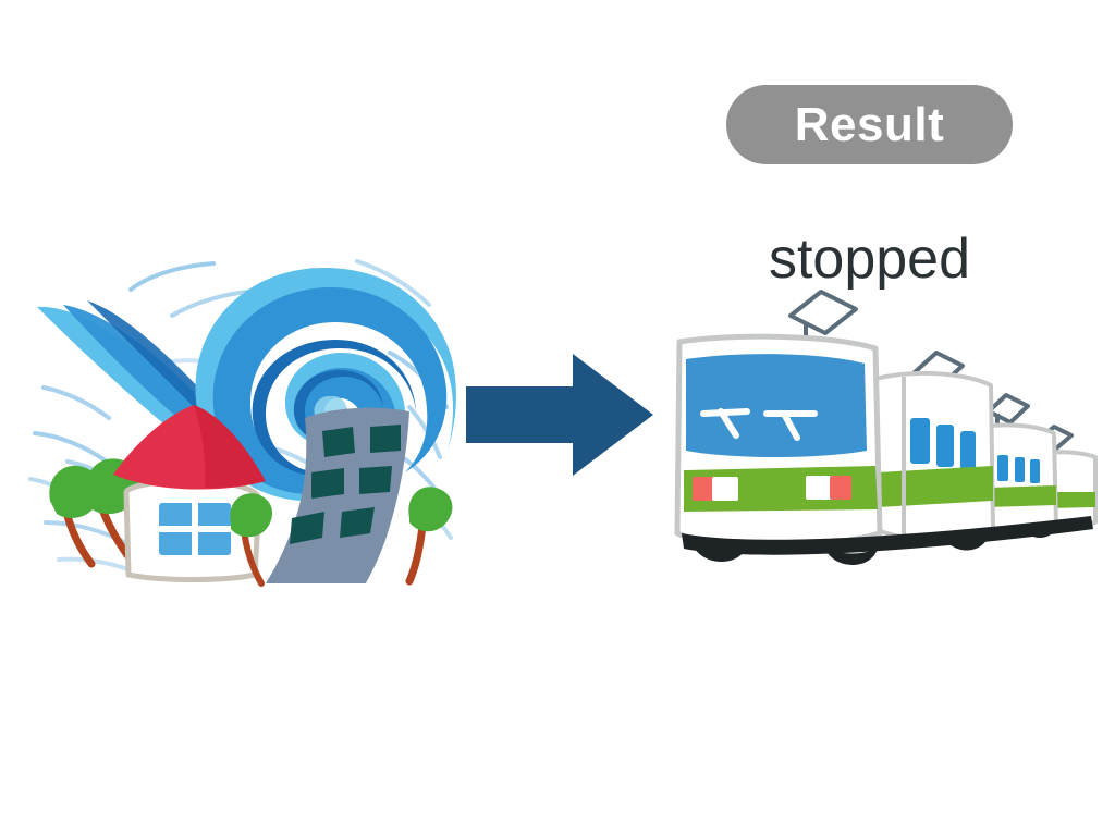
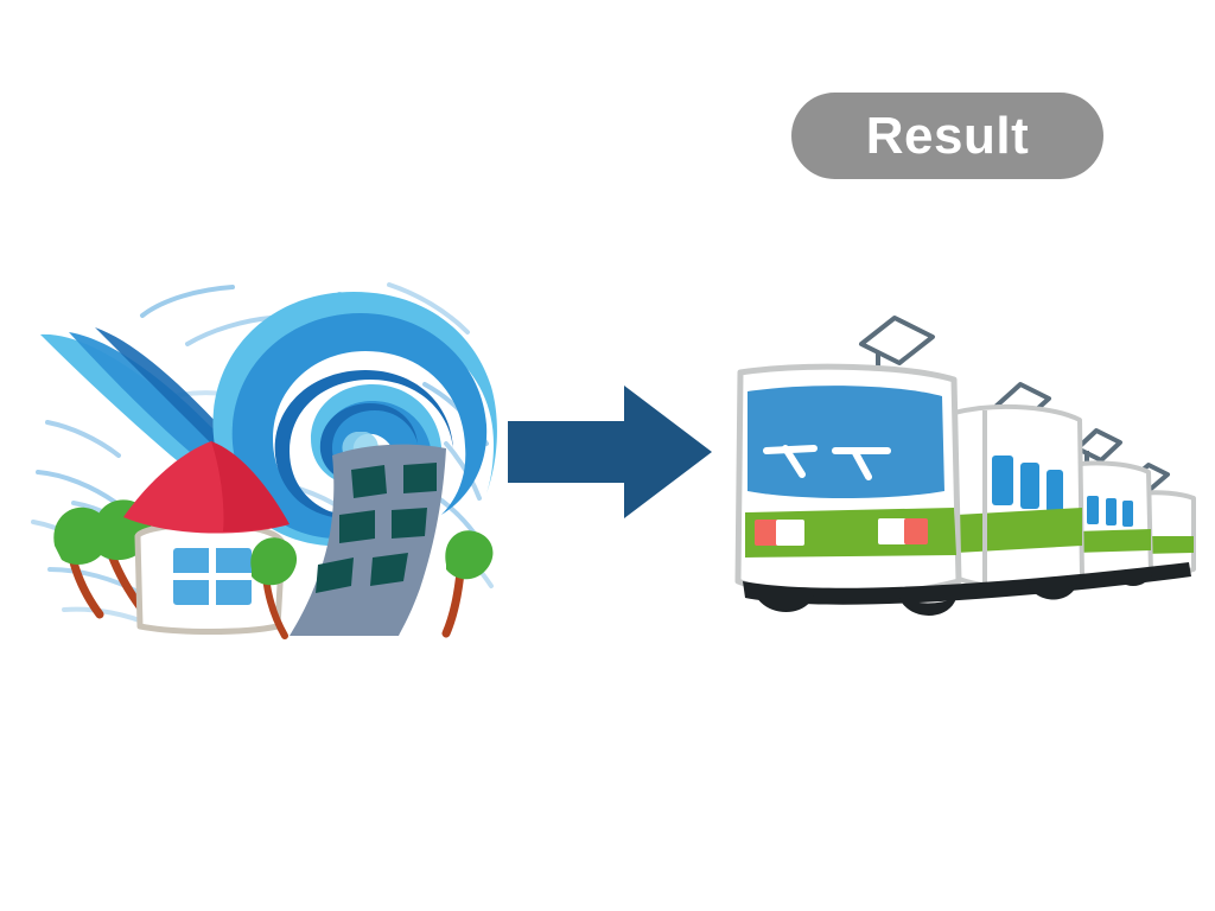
  Result
- stopped
